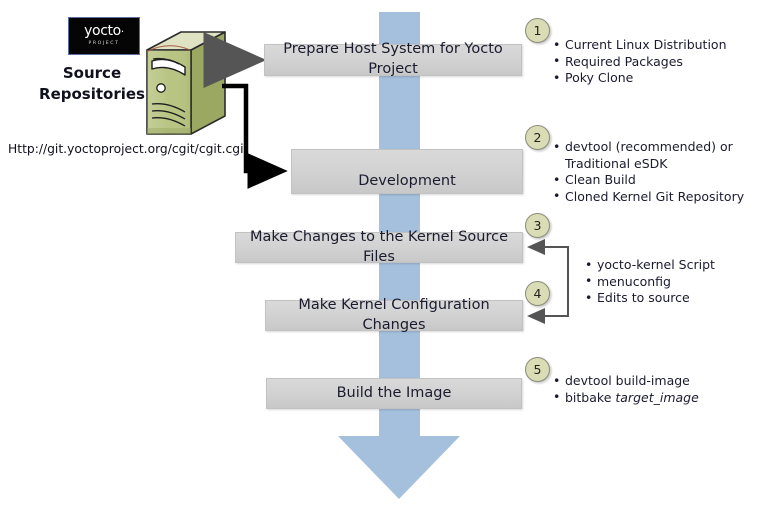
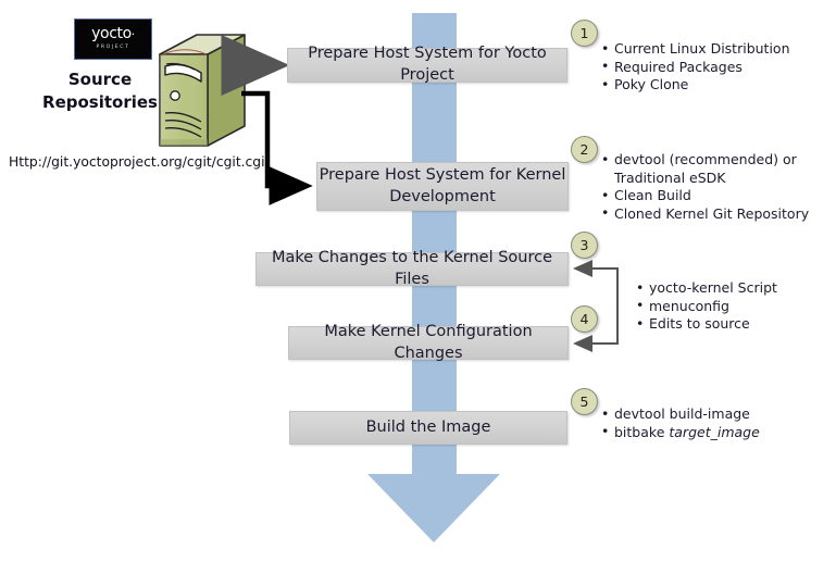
  yocto·
  Source
  Repositories
  Http://git.yoctoproject.org/cgit/cgit.cgi
  Prepare Host System for Yocto Project
+ Prepare Host System for Kernel
  Development
  Make Changes to the Kernel Source Files
  Make Kernel Configuration Changes
  Build the Image
  1
  2
  3
  4
  5
  Current Linux Distribution
  Required Packages
  Poky Clone
  devtool (recommended) or
  Traditional eSDK
  Clean Build
  Cloned Kernel Git Repository
  yocto-kernel Script
  menuconfig
  Edits to source
  devtool build-image
  bitbake target_image
